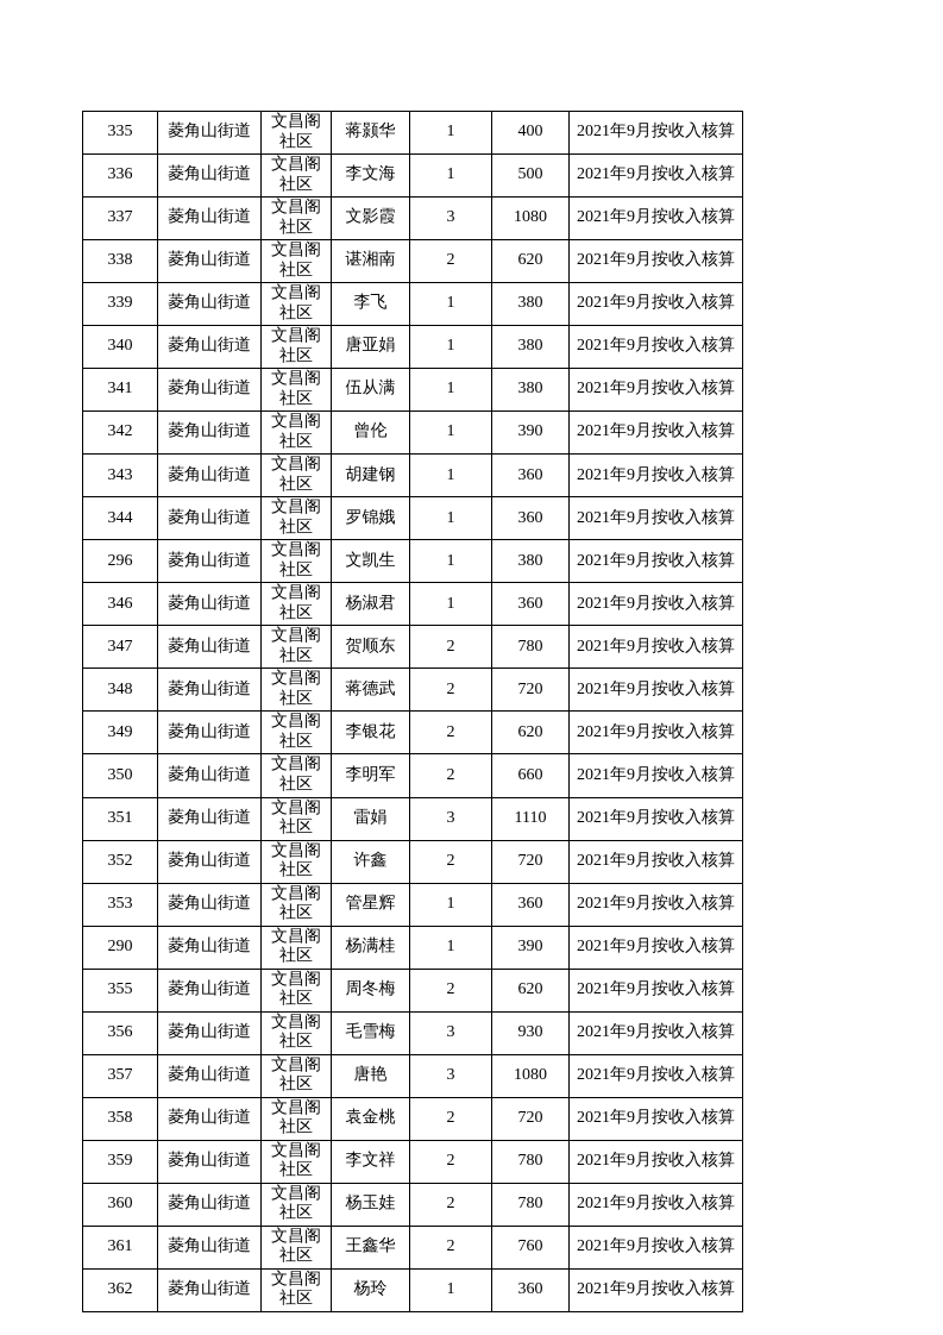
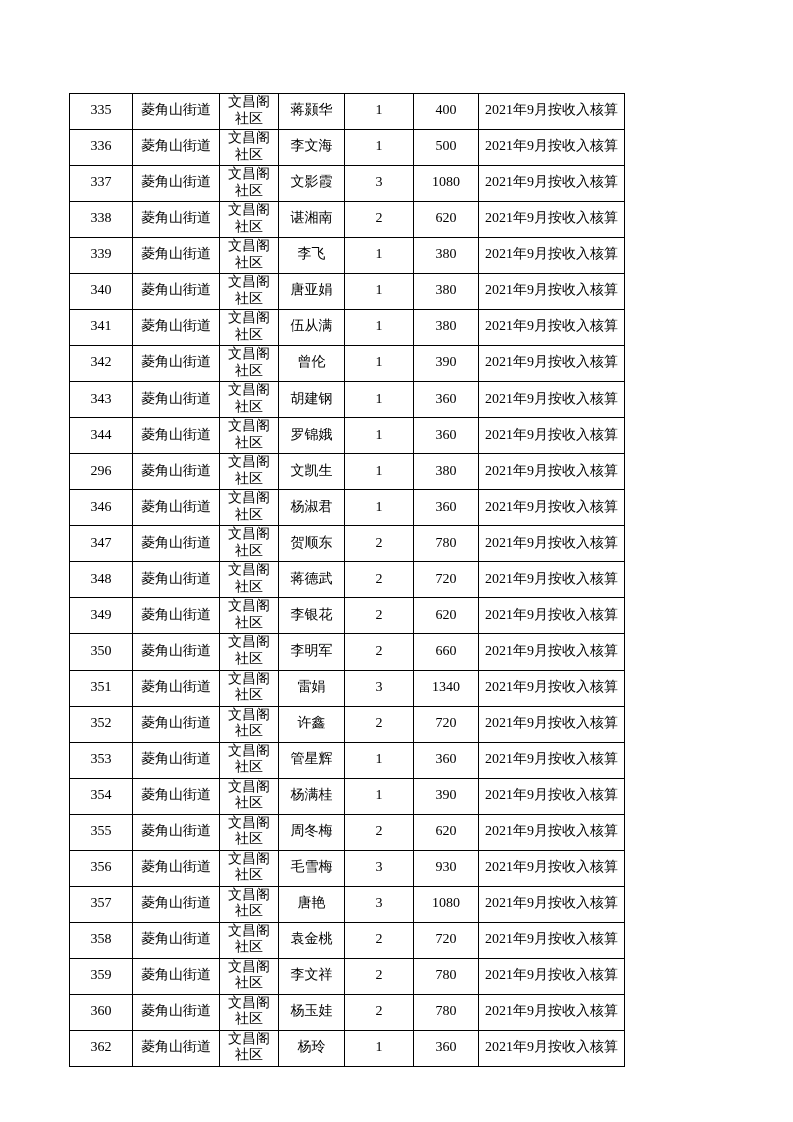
  335	菱角山街道	文昌阁社区	蒋颢华	1	400	2021年9月按收入核算
  336	菱角山街道	文昌阁社区	李文海	1	500	2021年9月按收入核算
  337	菱角山街道	文昌阁社区	文影霞	3	1080	2021年9月按收入核算
  338	菱角山街道	文昌阁社区	谌湘南	2	620	2021年9月按收入核算
  339	菱角山街道	文昌阁社区	李飞	1	380	2021年9月按收入核算
  340	菱角山街道	文昌阁社区	唐亚娟	1	380	2021年9月按收入核算
  341	菱角山街道	文昌阁社区	伍从满	1	380	2021年9月按收入核算
  342	菱角山街道	文昌阁社区	曾伦	1	390	2021年9月按收入核算
  343	菱角山街道	文昌阁社区	胡建钢	1	360	2021年9月按收入核算
  344	菱角山街道	文昌阁社区	罗锦娥	1	360	2021年9月按收入核算
  296	菱角山街道	文昌阁社区	文凯生	1	380	2021年9月按收入核算
  346	菱角山街道	文昌阁社区	杨淑君	1	360	2021年9月按收入核算
  347	菱角山街道	文昌阁社区	贺顺东	2	780	2021年9月按收入核算
  348	菱角山街道	文昌阁社区	蒋德武	2	720	2021年9月按收入核算
  349	菱角山街道	文昌阁社区	李银花	2	620	2021年9月按收入核算
  350	菱角山街道	文昌阁社区	李明军	2	660	2021年9月按收入核算
- 351	菱角山街道	文昌阁社区	雷娟	3	1110	2021年9月按收入核算
+ 351	菱角山街道	文昌阁社区	雷娟	3	1340	2021年9月按收入核算
  352	菱角山街道	文昌阁社区	许鑫	2	720	2021年9月按收入核算
  353	菱角山街道	文昌阁社区	管星辉	1	360	2021年9月按收入核算
- 290	菱角山街道	文昌阁社区	杨满桂	1	390	2021年9月按收入核算
+ 354	菱角山街道	文昌阁社区	杨满桂	1	390	2021年9月按收入核算
  355	菱角山街道	文昌阁社区	周冬梅	2	620	2021年9月按收入核算
  356	菱角山街道	文昌阁社区	毛雪梅	3	930	2021年9月按收入核算
  357	菱角山街道	文昌阁社区	唐艳	3	1080	2021年9月按收入核算
  358	菱角山街道	文昌阁社区	袁金桃	2	720	2021年9月按收入核算
  359	菱角山街道	文昌阁社区	李文祥	2	780	2021年9月按收入核算
  360	菱角山街道	文昌阁社区	杨玉娃	2	780	2021年9月按收入核算
- 361	菱角山街道	文昌阁社区	王鑫华	2	760	2021年9月按收入核算
  362	菱角山街道	文昌阁社区	杨玲	1	360	2021年9月按收入核算
